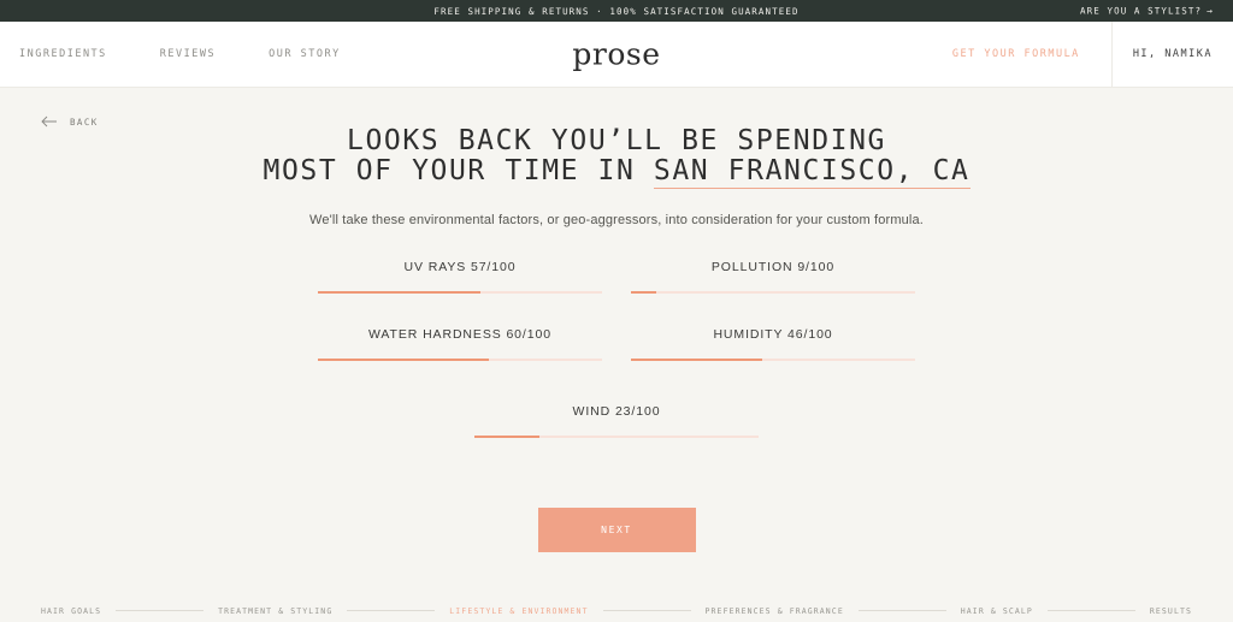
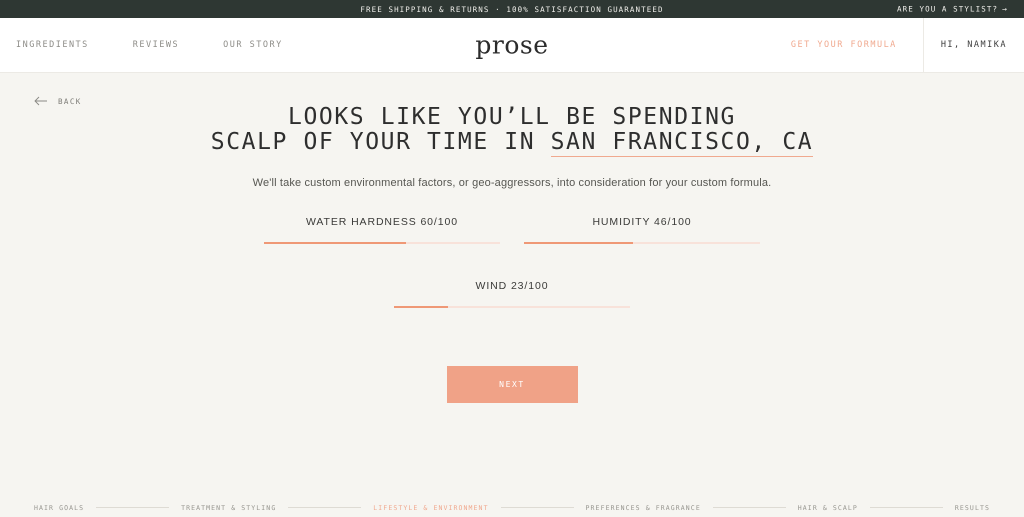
  FREE SHIPPING & RETURNS · 100% SATISFACTION GUARANTEED
  ARE YOU A STYLIST?
  →
  INGREDIENTS
  REVIEWS
  OUR STORY
  prose
  GET YOUR FORMULA
  HI, NAMIKA
  BACK
- LOOKS BACK YOU’LL BE SPENDING
+ LOOKS LIKE YOU’LL BE SPENDING
- MOST OF YOUR TIME IN SAN FRANCISCO, CA
+ SCALP OF YOUR TIME IN SAN FRANCISCO, CA
- We'll take these environmental factors, or geo-aggressors, into consideration for your custom formula.
+ We'll take custom environmental factors, or geo-aggressors, into consideration for your custom formula.
- UV RAYS 57/100
- POLLUTION 9/100
  WATER HARDNESS 60/100
  HUMIDITY 46/100
  WIND 23/100
  NEXT
  HAIR GOALS
  TREATMENT & STYLING
  LIFESTYLE & ENVIRONMENT
  PREFERENCES & FRAGRANCE
  HAIR & SCALP
  RESULTS
